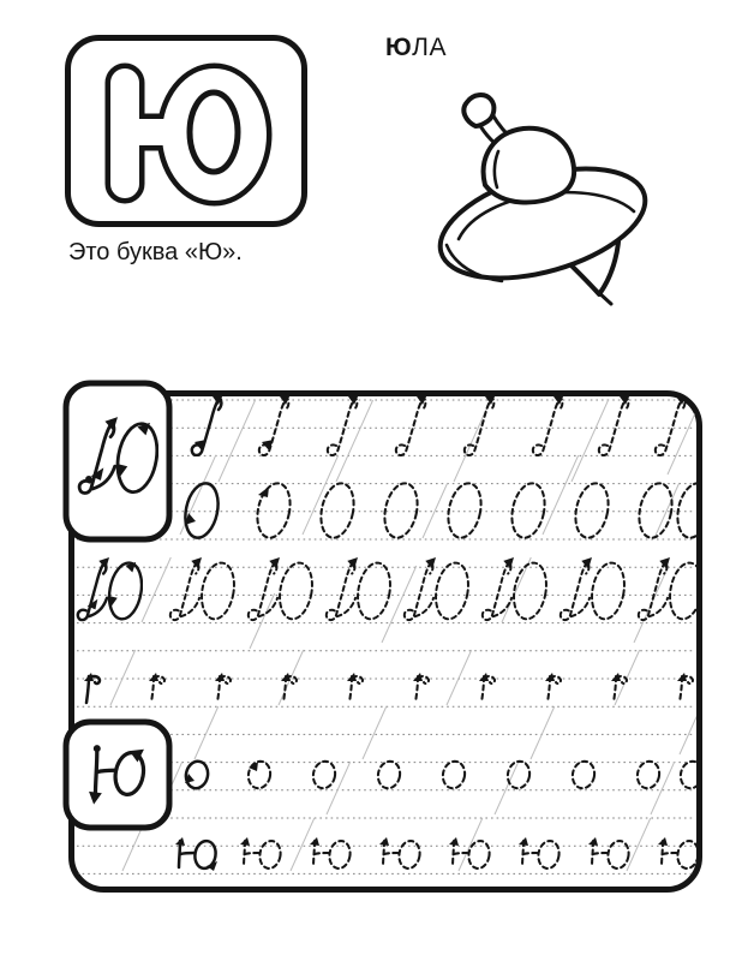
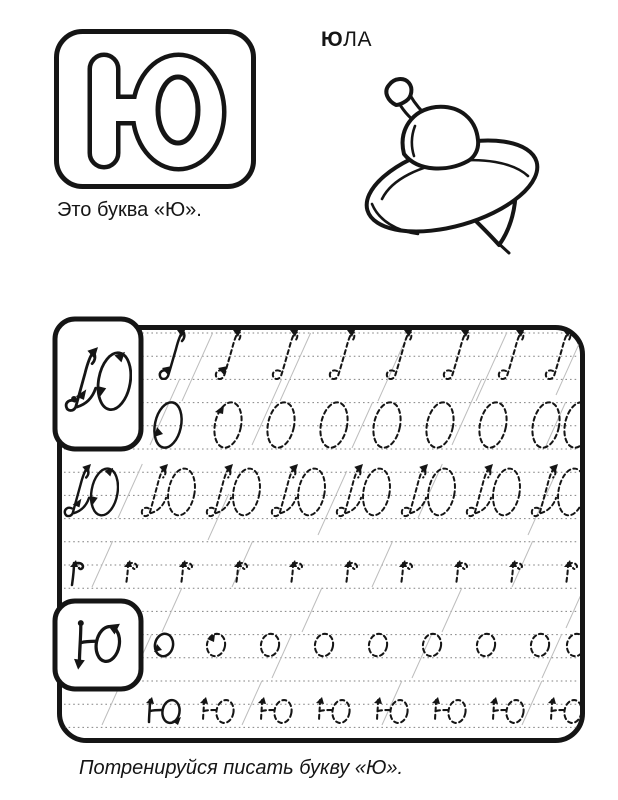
  ЮЛА
  Это буква «Ю».
+ Потренируйся писать букву «Ю».
